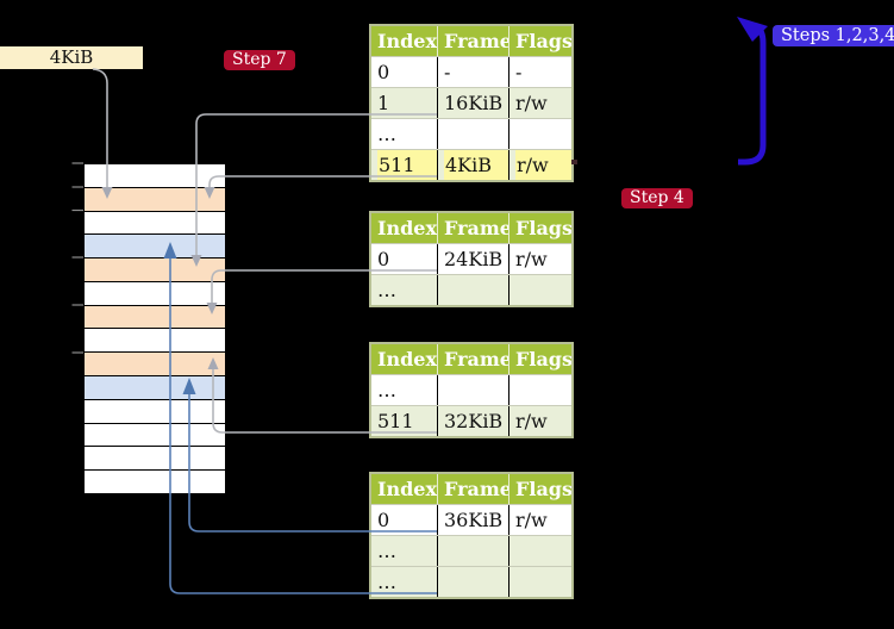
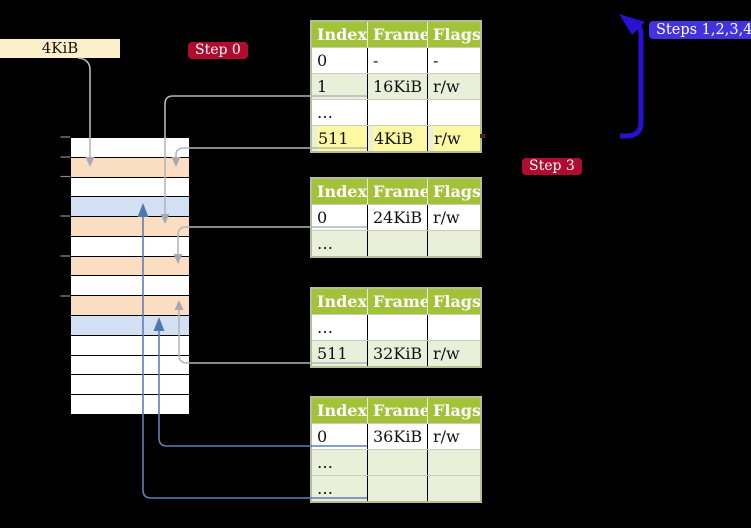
  4KiB
- Step 7
+ Step 0
  Steps 1,2,3,4
- Step 4
+ Step 3
  Index
  Frame
  Flags
  0
  -
  -
  1
  16KiB
  r/w
  …
  511
  4KiB
  r/w
  Index
  Frame
  Flags
  0
  24KiB
  r/w
  …
  Index
  Frame
  Flags
  …
  511
  32KiB
  r/w
  Index
  Frame
  Flags
  0
  36KiB
  r/w
  …
  …
